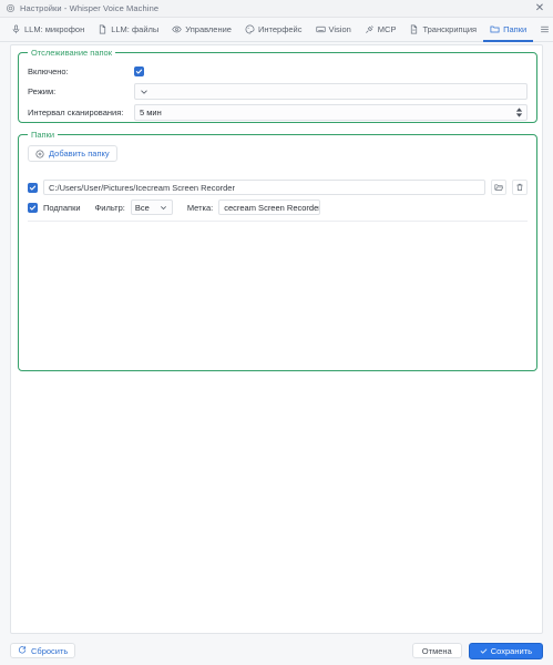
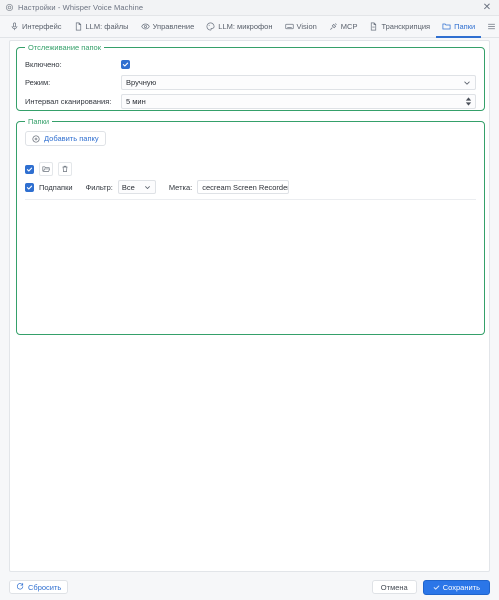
  Настройки - Whisper Voice Machine
  ✕
- LLM: микрофон
+ Интерфейс
  LLM: файлы
  Управление
- Интерфейс
+ LLM: микрофон
  Vision
  MCP
  Транскрипция
  Папки
  Отслеживание папок
  Включено:
  Режим:
+ Вручную
  Интервал сканирования:
  5 мин
  Папки
  Добавить папку
- C:/Users/User/Pictures/Icecream Screen Recorder
  Подпапки
  Фильтр:
  Все
  Метка:
  cecream Screen Recorde
  Сбросить
  Отмена
  Сохранить
